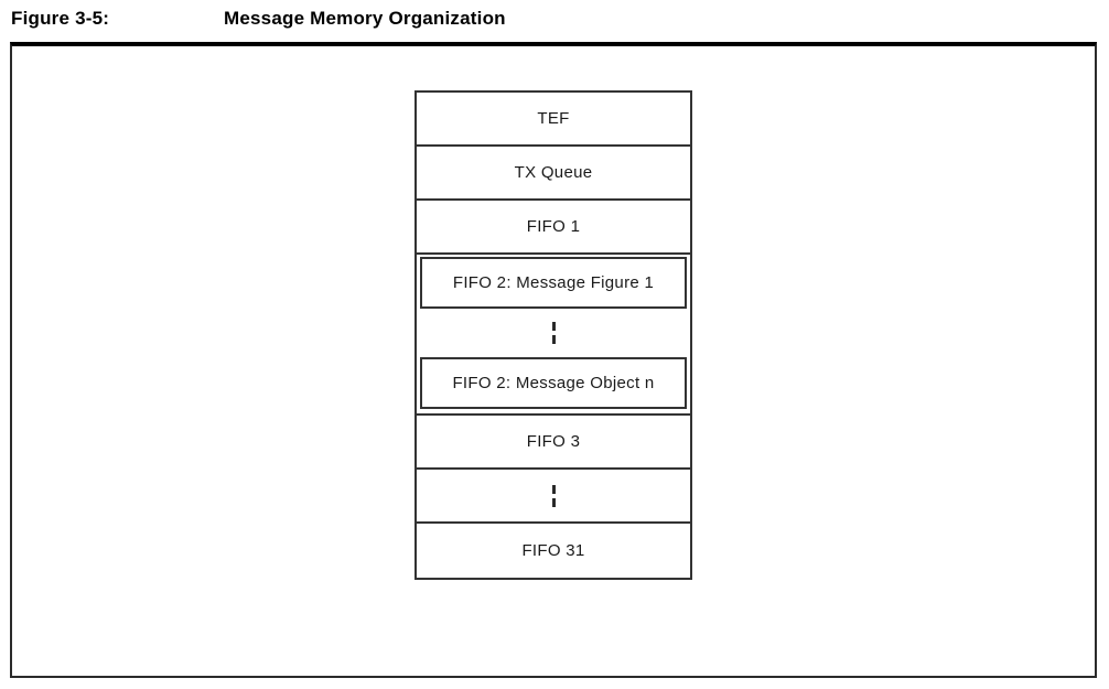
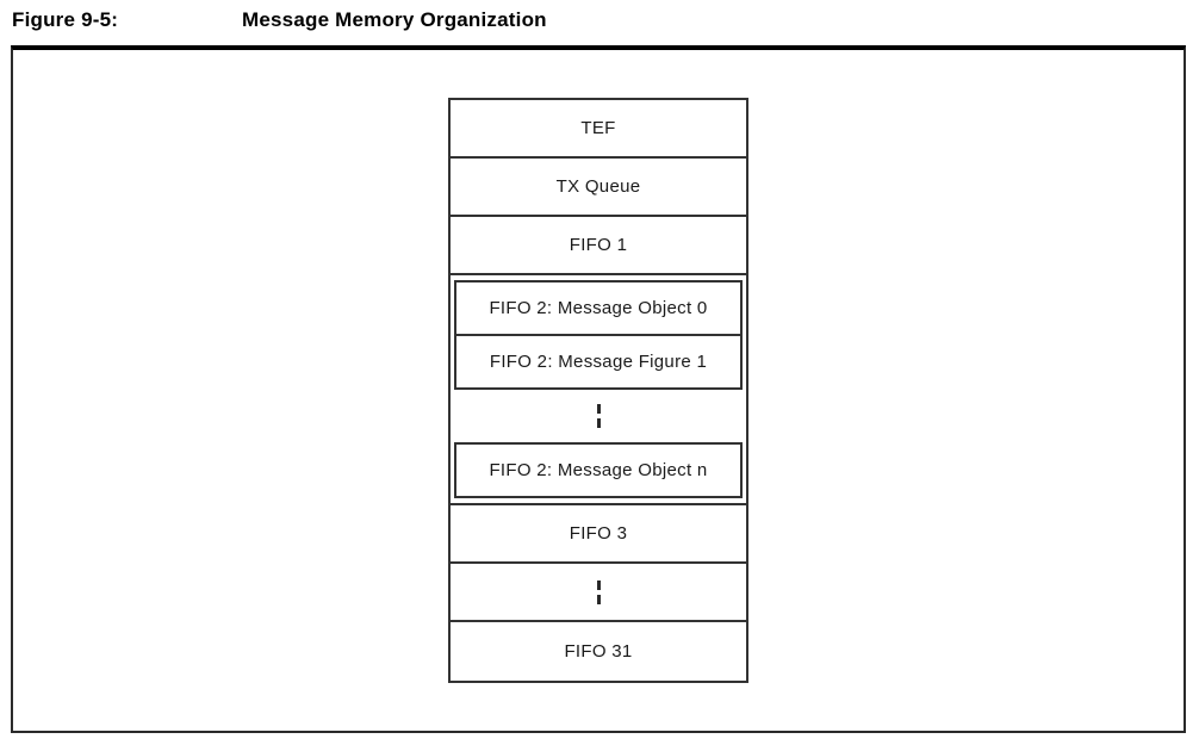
- Figure 3-5:
+ Figure 9-5:
  Message Memory Organization
  TEF
  TX Queue
  FIFO 1
+ FIFO 2: Message Object 0
  FIFO 2: Message Figure 1
  FIFO 2: Message Object n
  FIFO 3
  FIFO 31
